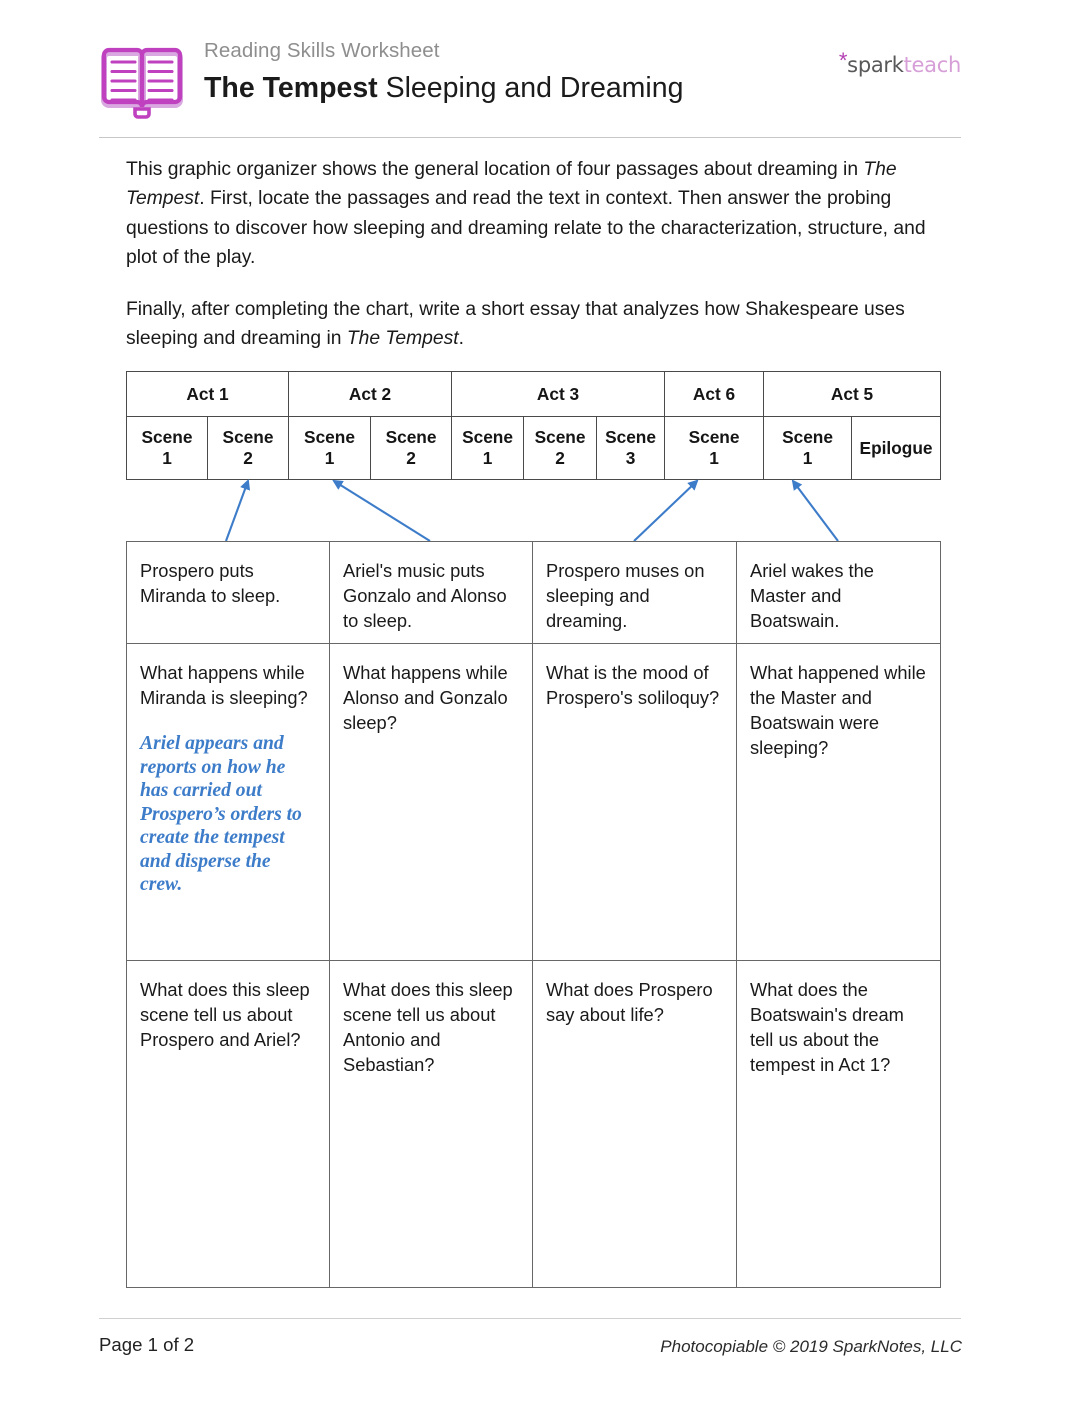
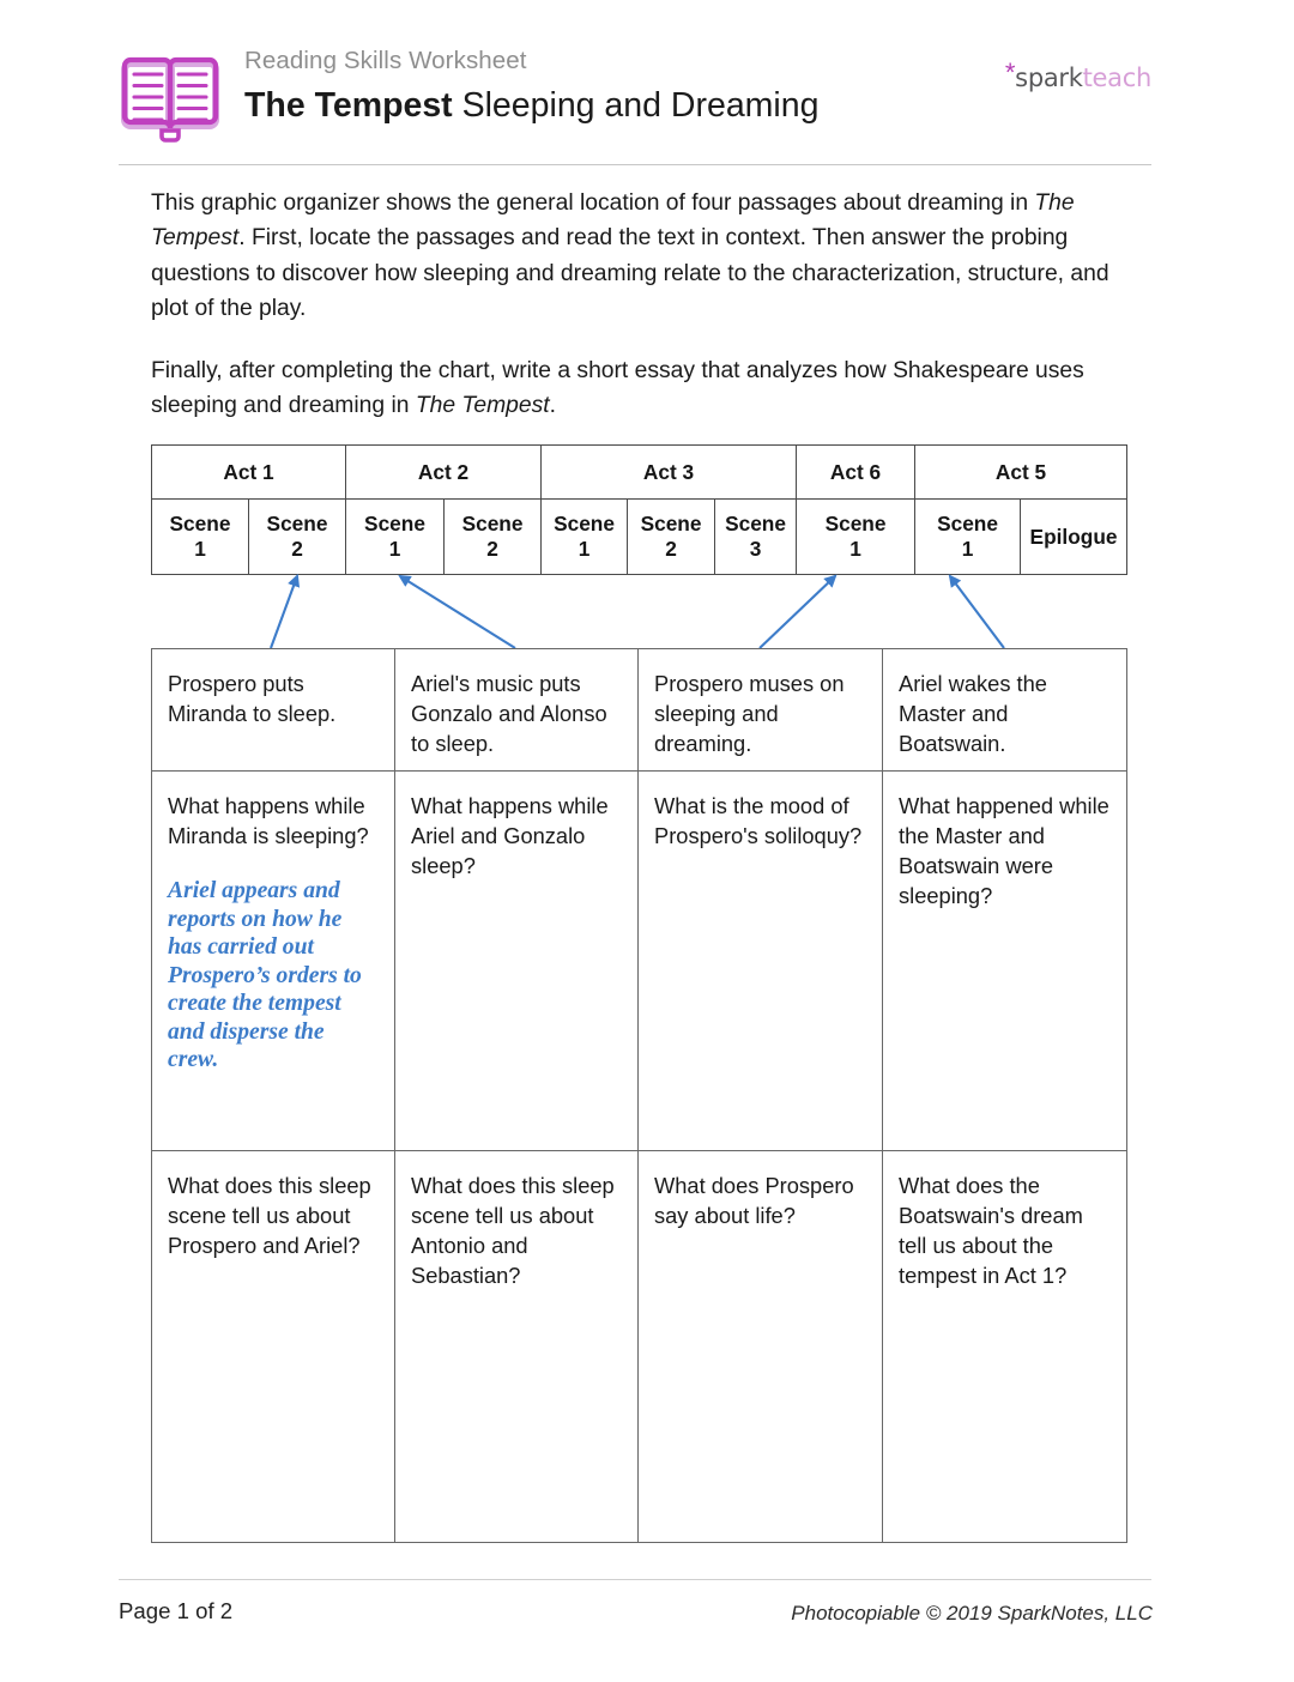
  Reading Skills Worksheet
  The Tempest Sleeping and Dreaming
  *sparkteach
  This graphic organizer shows the general location of four passages about dreaming in The Tempest. First, locate the passages and read the text in context. Then answer the probing questions to discover how sleeping and dreaming relate to the characterization, structure, and plot of the play.
  Finally, after completing the chart, write a short essay that analyzes how Shakespeare uses sleeping and dreaming in The Tempest.
  Act 1	Act 2	Act 3	Act 6	Act 5
  Scene1	Scene2	Scene1	Scene2	Scene1	Scene2	Scene3	Scene1	Scene1	Epilogue
  Prospero puts Miranda to sleep.	Ariel's music puts Gonzalo and Alonso to sleep.	Prospero muses on sleeping and dreaming.	Ariel wakes the Master and Boatswain.
- What happens while Miranda is sleeping? Ariel appears and reports on how he has carried out Prospero’s orders to create the tempest and disperse the crew.	What happens while Alonso and Gonzalo sleep?	What is the mood of Prospero's soliloquy?	What happened while the Master and Boatswain were sleeping?
+ What happens while Miranda is sleeping? Ariel appears and reports on how he has carried out Prospero’s orders to create the tempest and disperse the crew.	What happens while Ariel and Gonzalo sleep?	What is the mood of Prospero's soliloquy?	What happened while the Master and Boatswain were sleeping?
  What does this sleep scene tell us about Prospero and Ariel?	What does this sleep scene tell us about Antonio and Sebastian?	What does Prospero say about life?	What does the Boatswain's dream tell us about the tempest in Act 1?
  Page 1 of 2
  Photocopiable © 2019 SparkNotes, LLC
